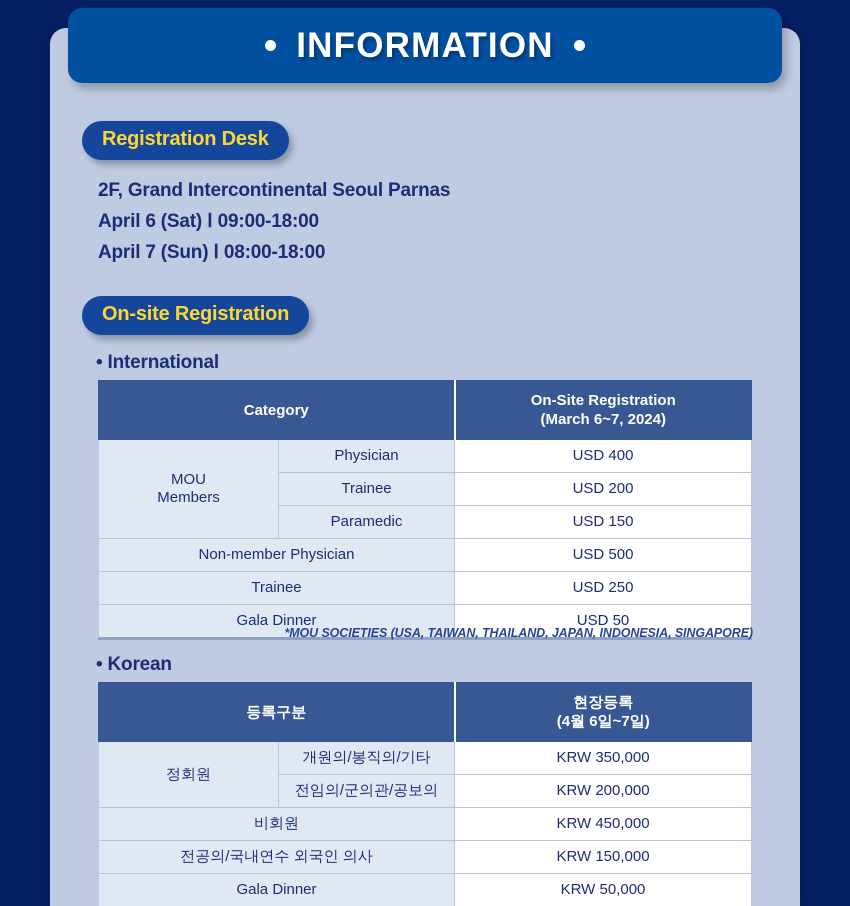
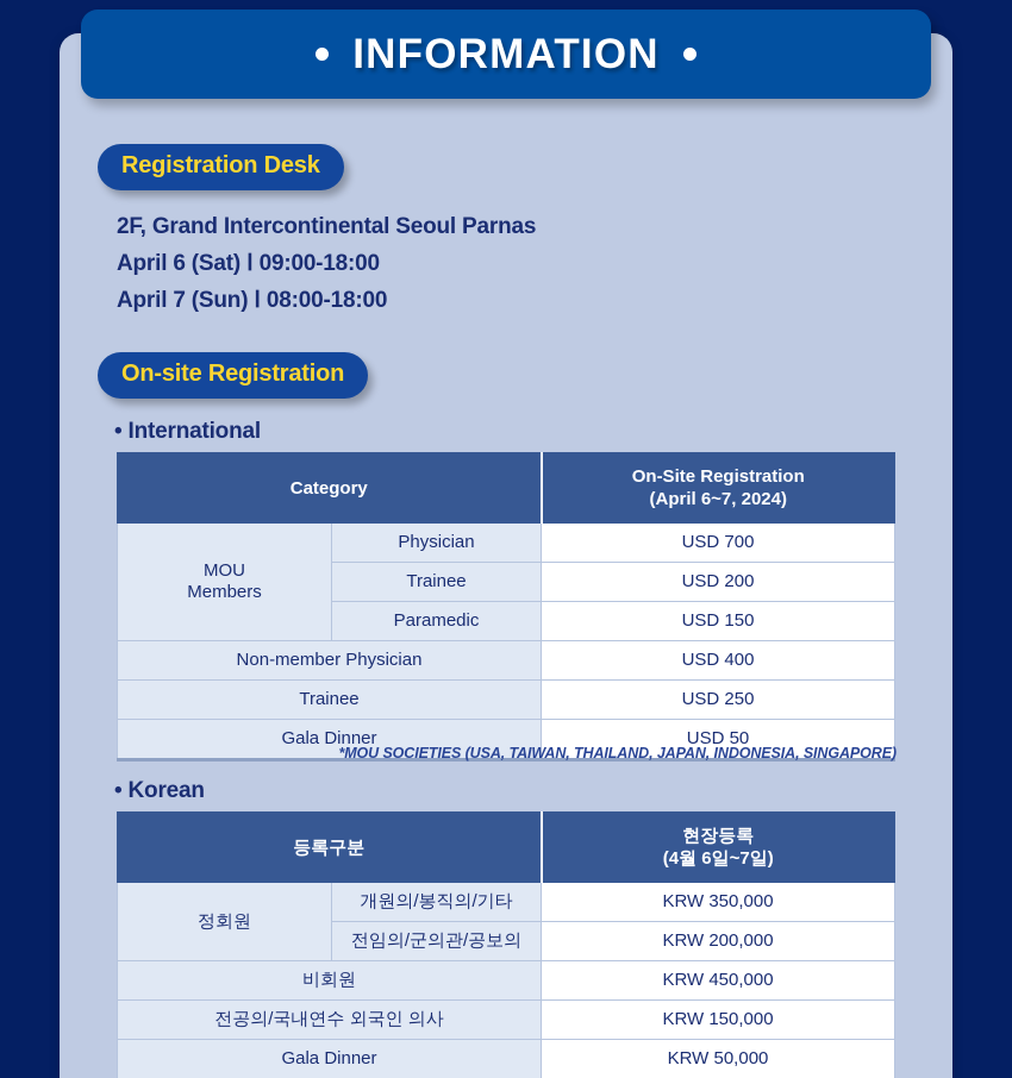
  INFORMATION
  Registration Desk
  2F, Grand Intercontinental Seoul Parnas
  April 6 (Sat) Ⅰ 09:00-18:00
  April 7 (Sun) Ⅰ 08:00-18:00
  On-site Registration
  • International
- Category	On-Site Registration (March 6~7, 2024)
+ Category	On-Site Registration (April 6~7, 2024)
- MOU Members	Physician	USD 400
+ MOU Members	Physician	USD 700
  Trainee	USD 200
  Paramedic	USD 150
- Non-member Physician	USD 500
+ Non-member Physician	USD 400
  Trainee	USD 250
  Gala Dinner	USD 50
  *MOU SOCIETIES (USA, TAIWAN, THAILAND, JAPAN, INDONESIA, SINGAPORE)
  • Korean
  등록구분	현장등록 (4월 6일~7일)
  정회원	개원의/봉직의/기타	KRW 350,000
  전임의/군의관/공보의	KRW 200,000
  비회원	KRW 450,000
  전공의/국내연수 외국인 의사	KRW 150,000
  Gala Dinner	KRW 50,000
